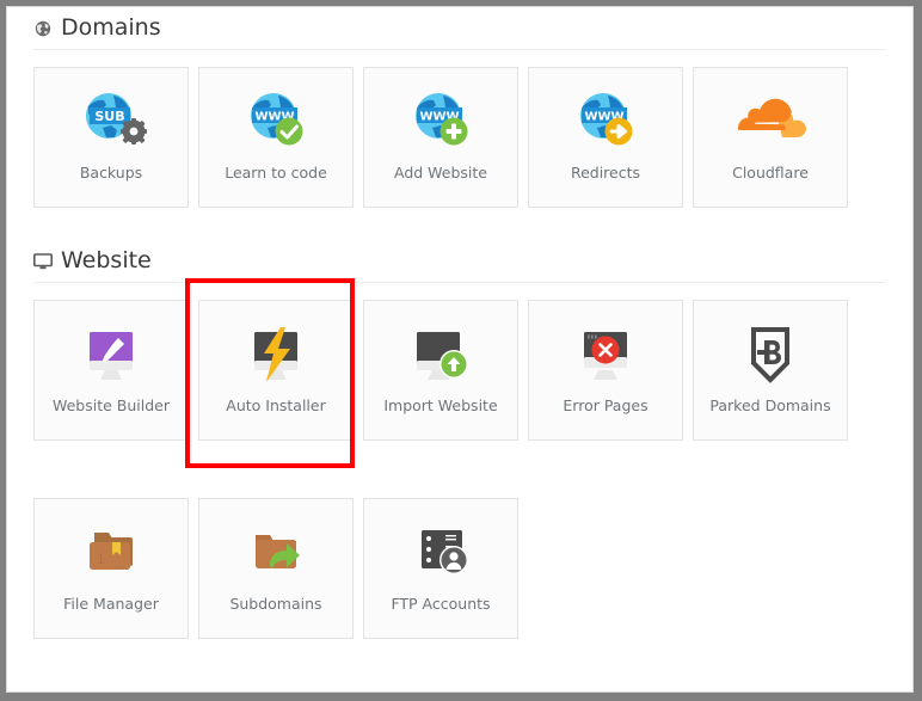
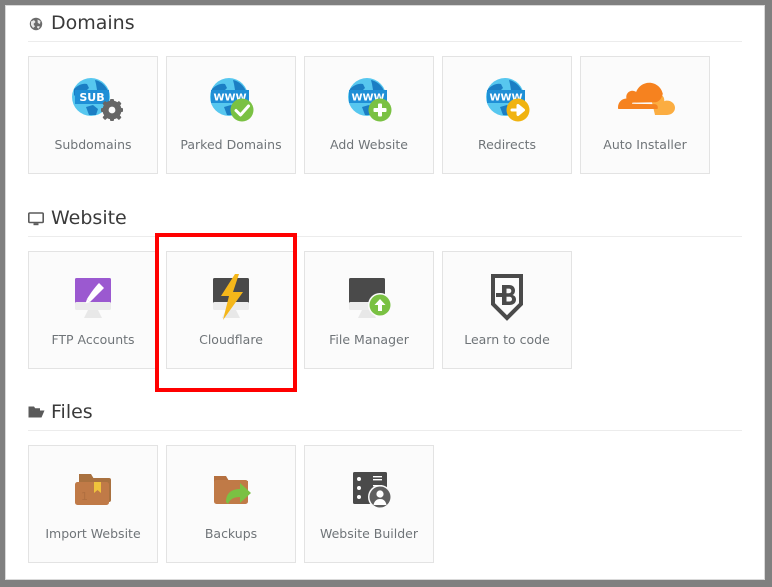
  Domains
  SUB
- Backups
+ Subdomains
  WWW
- Learn to code
+ Parked Domains
  WWW
  Add Website
  WWW
  Redirects
- Cloudflare
+ Auto Installer
  Website
- Website Builder
+ FTP Accounts
- Auto Installer
+ Cloudflare
- Import Website
+ File Manager
- Error Pages
- Parked Domains
+ Learn to code
+ Files
- File Manager
+ Import Website
- Subdomains
+ Backups
- FTP Accounts
+ Website Builder
